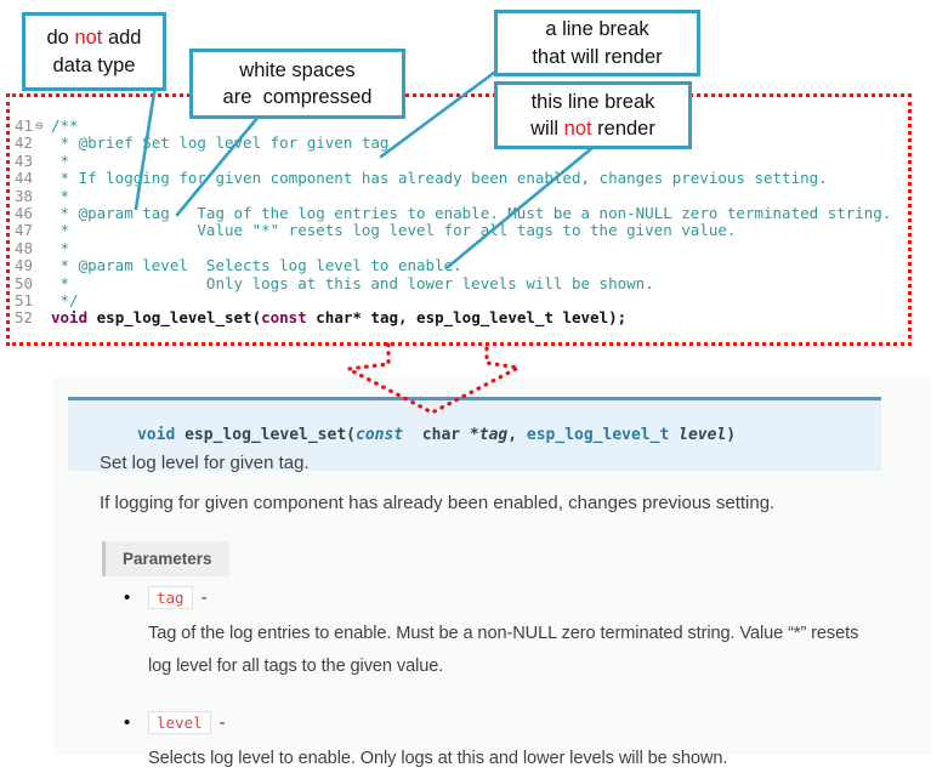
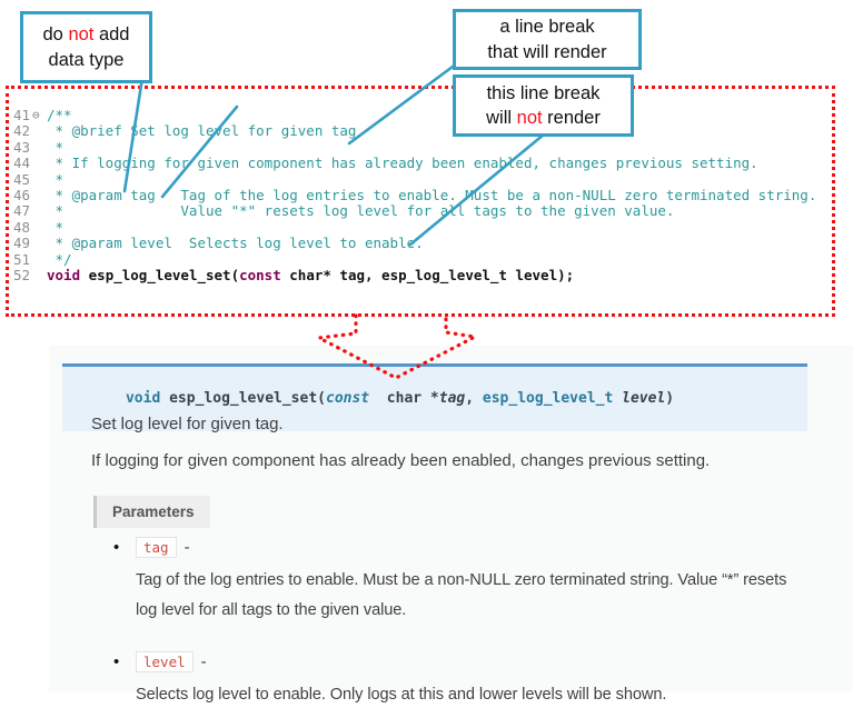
  41
  ⊖
  /**
  42
  * @briefet log leel for given tag
  43
  *
  44
  * If logging for given component has already been enabed, changes previous setting.
- 38
+ 45
  *
  46
  * @param tag Tag of the log entries to enable.ust be a non-NULL zero terminated string.
  47
  * Value "*" resets log level for al tags to the given value.
  48
  *
  49
  * @param level Selects log level to enabl.
- 50
- * Only logs at this and lower levels will be shown.
  51
  */
  52
  void
  esp_log_level_set
  (
  const
  char* tag, esp_log_level_t level);
  do not add
  data type
- white spaces
- are compressed
  a line break
  that will render
  this line break
  will not render
  void esp_log_level_set(const char *tag, esp_log_level_t level)
  Set log level for given tag.
  If logging for given component has already been enabled, changes previous setting.
  Parameters
  •
  tag
  -
  Tag of the log entries to enable. Must be a non-NULL zero terminated string. Value “*” resets log level for all tags to the given value.
  •
  level
  -
  Selects log level to enable. Only logs at this and lower levels will be shown.
